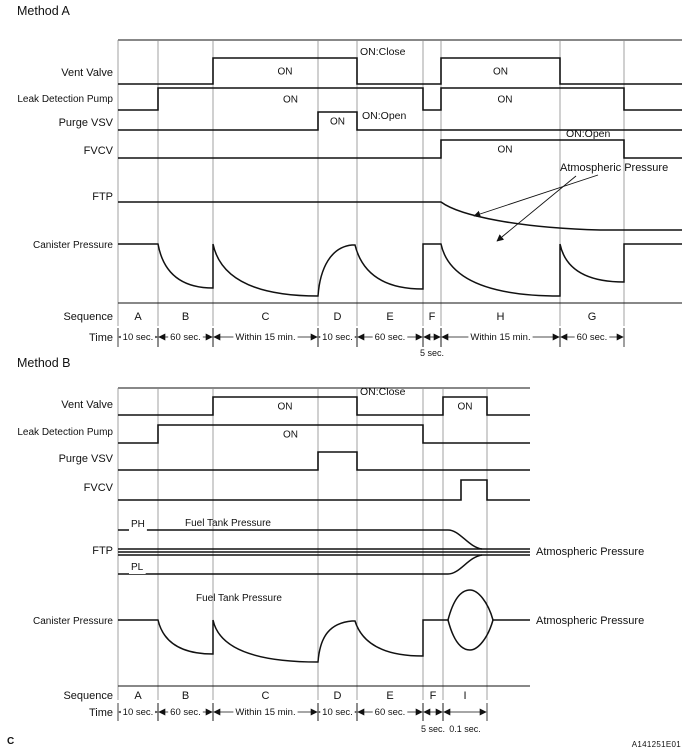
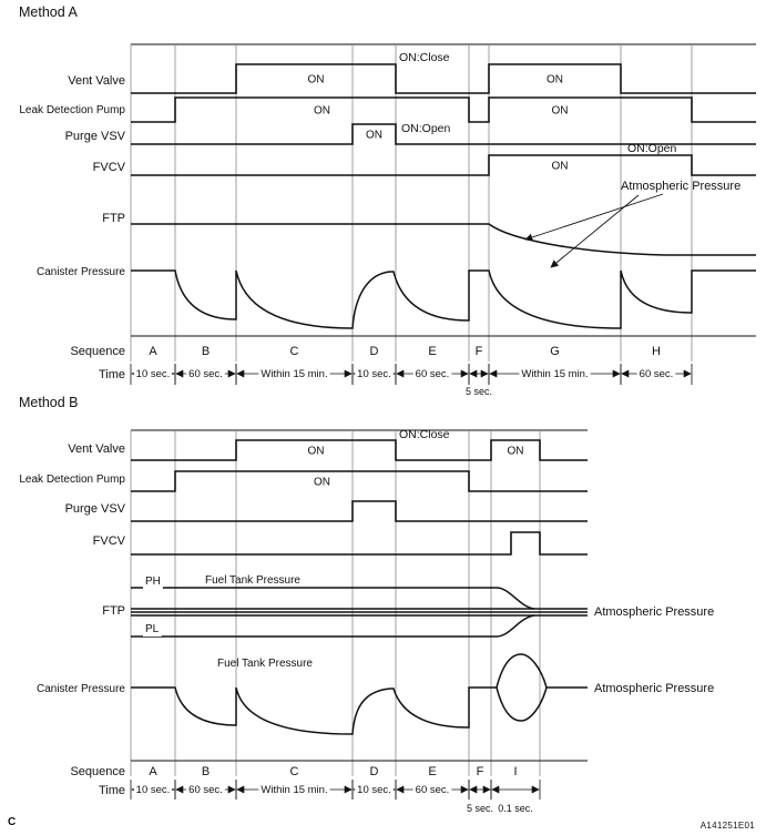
  Vent Valve
  ON
  ON
  Leak Detection Pump
  ON
  ON
  Purge VSV
  ON
  FVCV
  ON
  FTP
  Canister Pressure
  A
  10 sec.
  B
  60 sec.
  C
  Within 15 min.
  D
  10 sec.
  E
  60 sec.
  F
  5 sec.
- H
+ G
  Within 15 min.
- G
+ H
  60 sec.
  Sequence
  Time
  ON:Close
  ON:Open
  ON:Open
  Atmospheric Pressure
  Vent Valve
  ON
  ON
  Leak Detection Pump
  ON
  Purge VSV
  FVCV
  FTP
  Canister Pressure
  A
  10 sec.
  B
  60 sec.
  C
  Within 15 min.
  D
  10 sec.
  E
  60 sec.
  F
  5 sec.
  I
  0.1 sec.
  Sequence
  Time
  ON:Close
  PH
  PL
  Fuel Tank Pressure
  Atmospheric Pressure
  Fuel Tank Pressure
  Atmospheric Pressure
  Method A
  Method B
  C
  A141251E01
